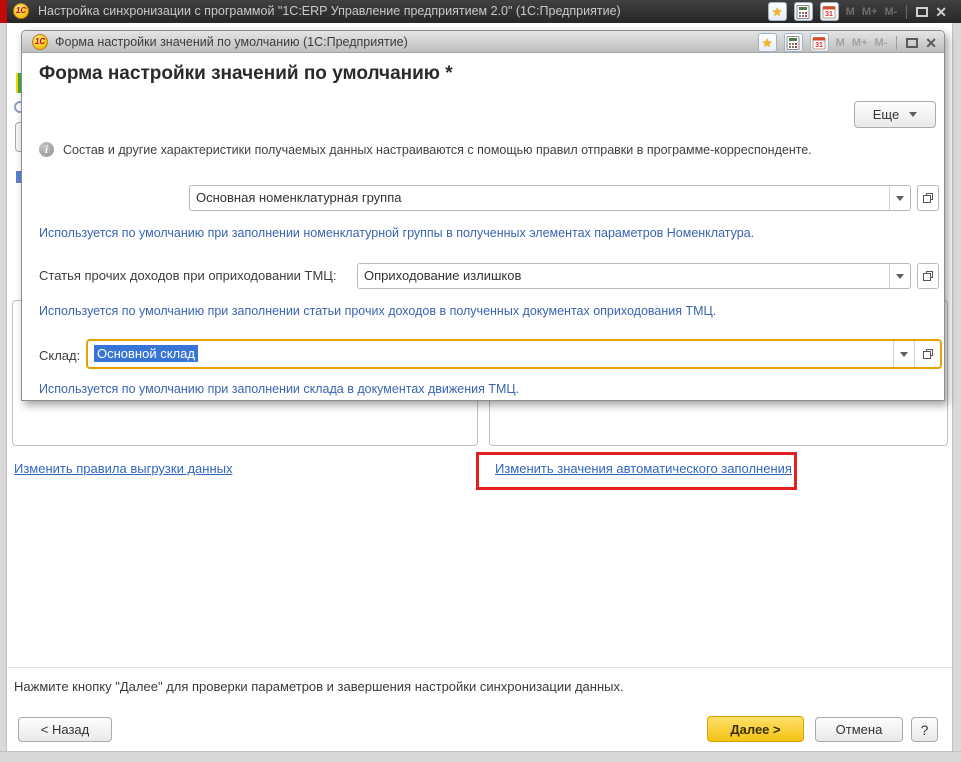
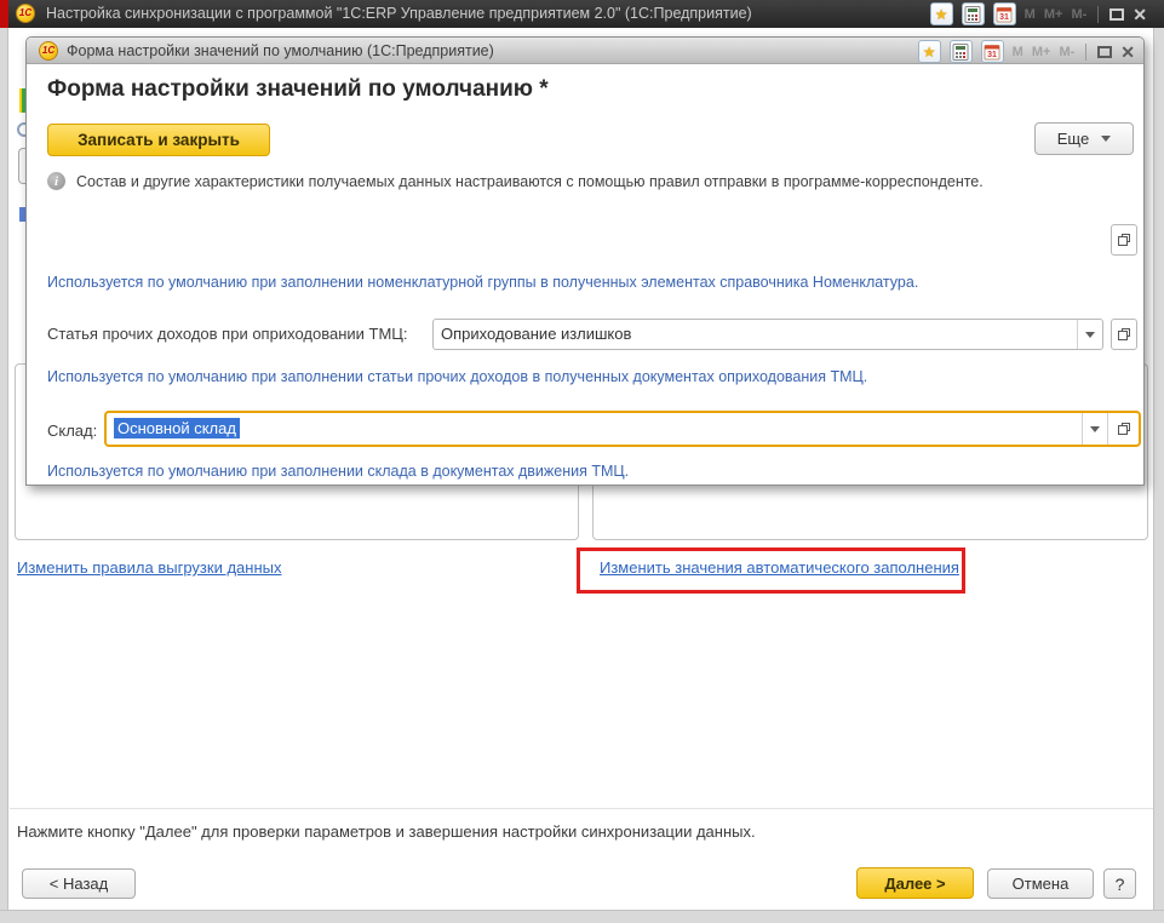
  1С
  Настройка синхронизации с программой "1С:ERP Управление предприятием 2.0" (1С:Предприятие)
  ★
  M
  M+
  M-
  ✕
  Изменить правила выгрузки данных
  Изменить значения автоматического заполнения
  Нажмите кнопку "Далее" для проверки параметров и завершения настройки синхронизации данных.
  < Назад
  Далее >
  Отмена
  ?
  1С
  Форма настройки значений по умолчанию (1С:Предприятие)
  ★
  M
  M+
  M-
  ✕
  Форма настройки значений по умолчанию *
+ Записать и закрыть
  Еще
  i
  Состав и другие характеристики получаемых данных настраиваются с помощью правил отправки в программе-корреспонденте.
- Основная номенклатурная группа
- Используется по умолчанию при заполнении номенклатурной группы в полученных элементах параметров Номенклатура.
+ Используется по умолчанию при заполнении номенклатурной группы в полученных элементах справочника Номенклатура.
  Статья прочих доходов при оприходовании ТМЦ:
  Оприходование излишков
  Используется по умолчанию при заполнении статьи прочих доходов в полученных документах оприходования ТМЦ.
  Склад:
  Основной склад
  Используется по умолчанию при заполнении склада в документах движения ТМЦ.
